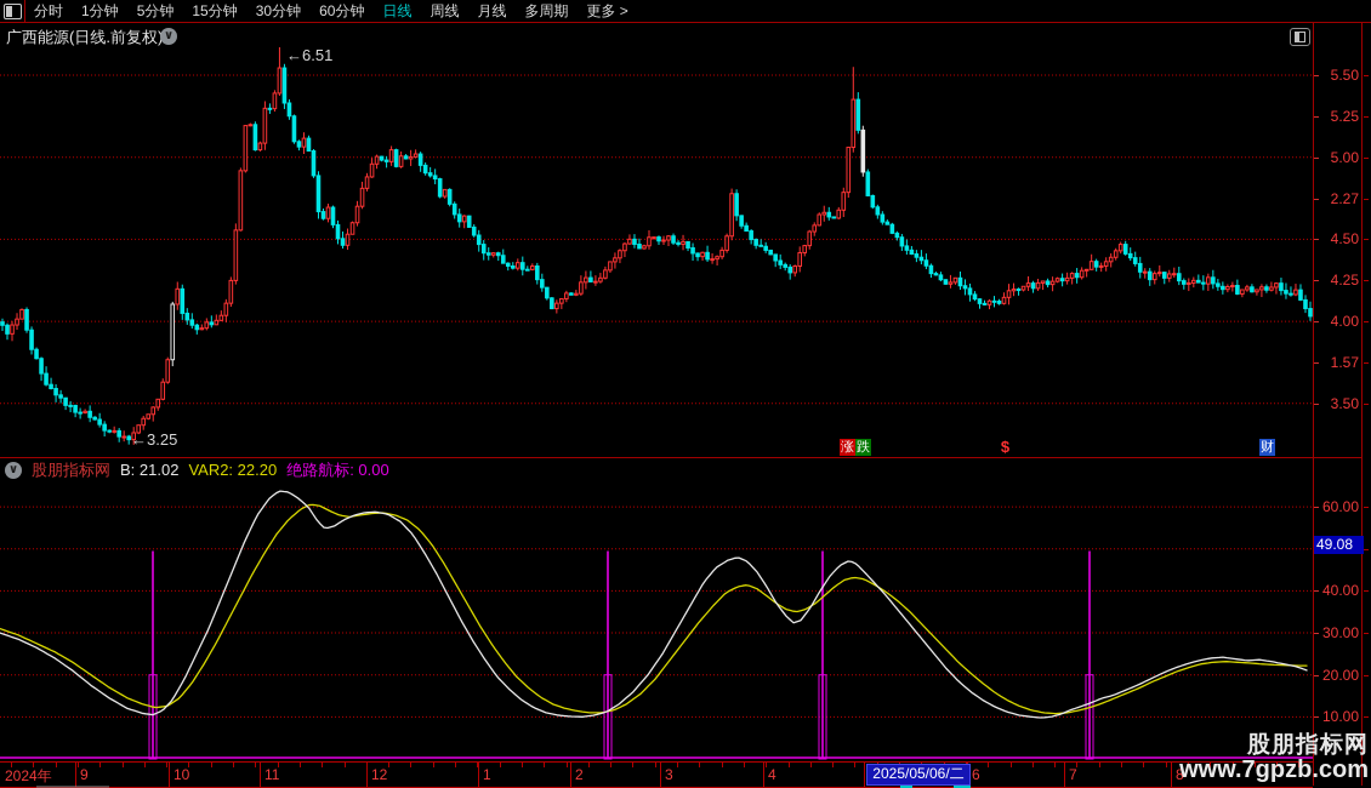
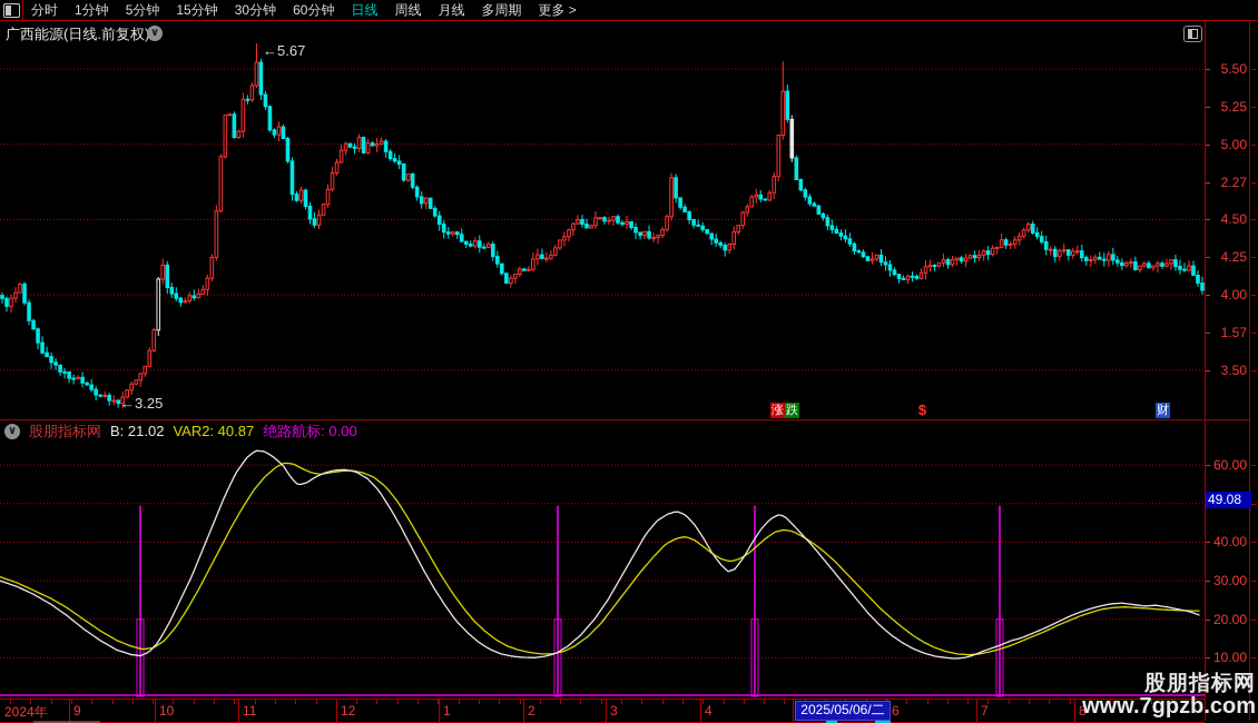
  分时
  1分钟
  5分钟
  15分钟
  30分钟
  60分钟
  日线
  周线
  月线
  多周期
  更多 >
  广西能源(日线.前复权
  ∨
- ←6.51
+ ←5.67
  ←3.25
  涨
  跌
  $
  财
  ∨
  股朋指标网
  B: 21.02
- VAR2: 22.20
+ VAR2: 40.87
  绝路航标: 0.00
  2024年
  9
  10
  11
  12
  1
  2
  3
  4
  6
  7
  8
  2025/05/06/二
  股朋指标网
  www.7gpzb.com
  5.50
  5.25
  5.00
  2.27
  4.50
  4.25
  4.00
  1.57
  3.50
  60.00
  40.00
  30.00
  20.00
  10.00
  49.08
